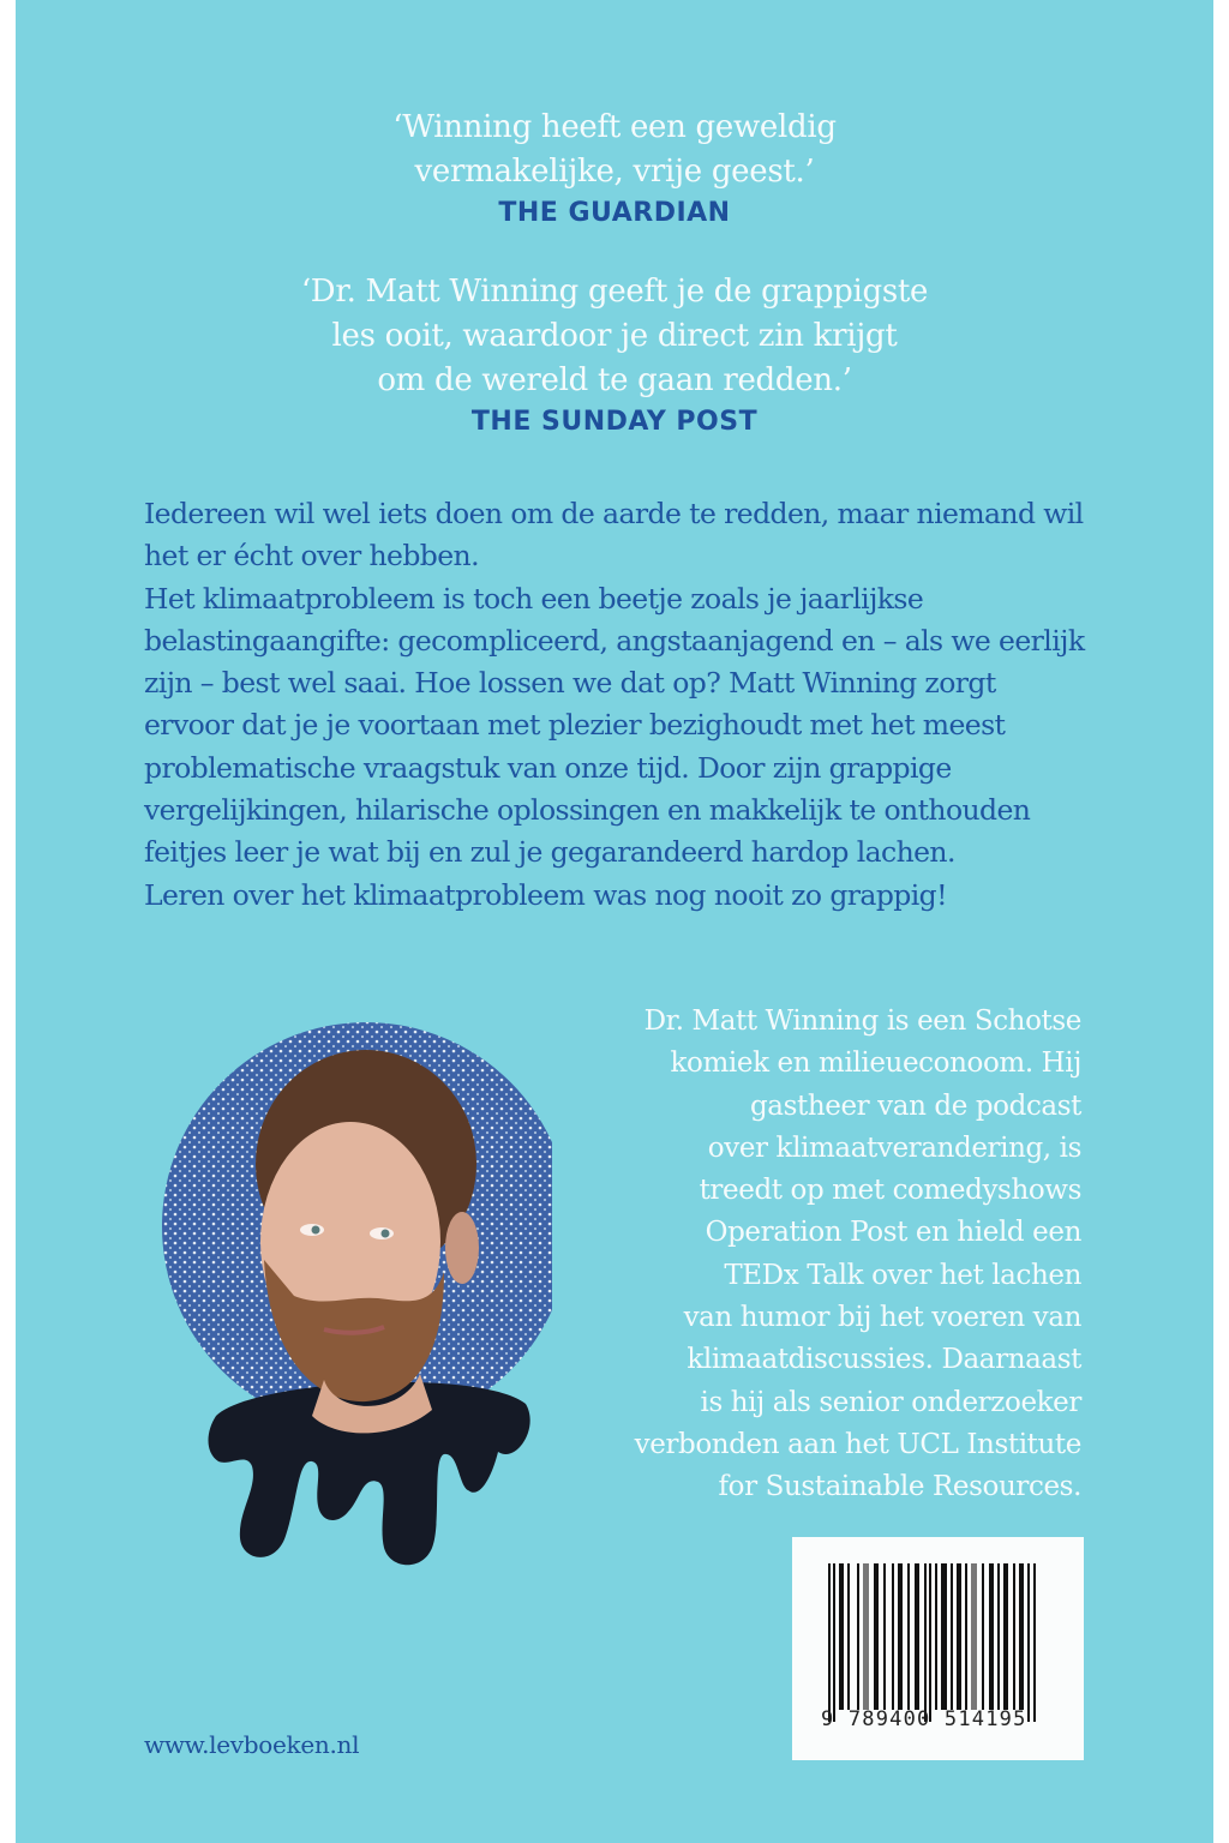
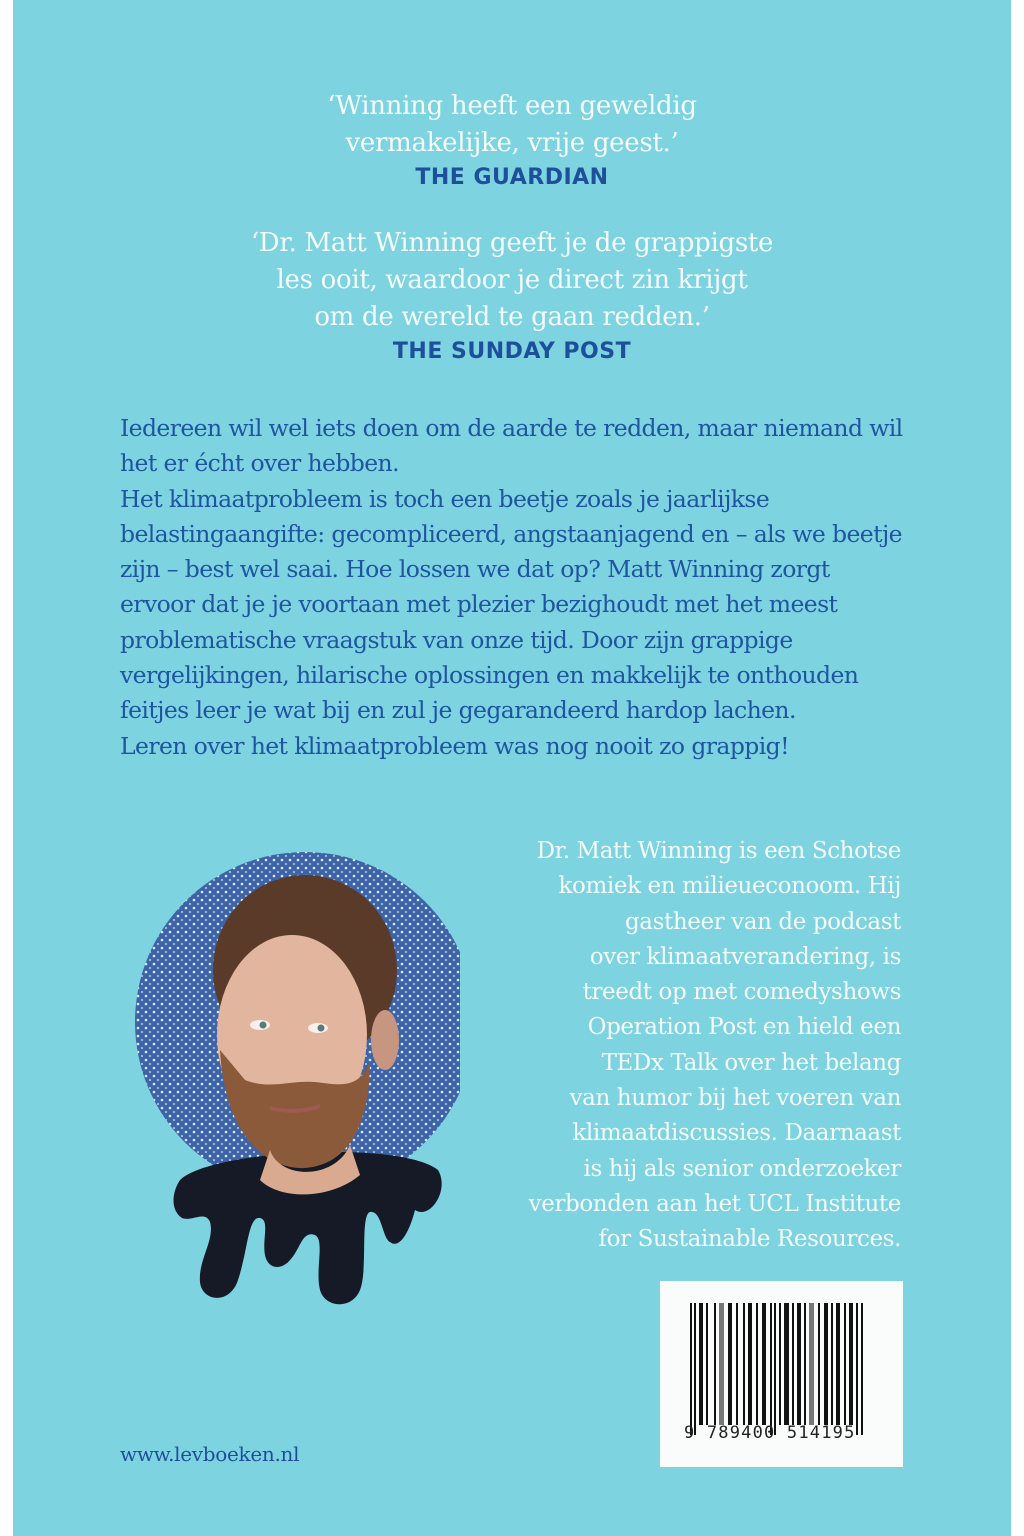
  ‘Winning heeft een geweldig
  vermakelijke, vrije geest.’
  THE GUARDIAN
  ‘Dr. Matt Winning geeft je de grappigste
  les ooit, waardoor je direct zin krijgt
  om de wereld te gaan redden.’
  THE SUNDAY POST
  Iedereen wil wel iets doen om de aarde te redden, maar niemand wil het er écht over hebben.
- Het klimaatprobleem is toch een beetje zoals je jaarlijkse belastingaangifte: gecompliceerd, angstaanjagend en – als we eerlijk zijn – best wel saai. Hoe lossen we dat op? Matt Winning zorgt ervoor dat je je voortaan met plezier bezig­houdt met het meest problematische vraagstuk van onze tijd. Door zijn grappige vergelijkingen, hilarische oplossin­gen en makkelijk te onthouden feitjes leer je wat bij en zul je gegarandeerd hardop lachen.
+ Het klimaatprobleem is toch een beetje zoals je jaarlijkse belastingaangifte: gecompliceerd, angstaanjagend en – als we beetje zijn – best wel saai. Hoe lossen we dat op? Matt Winning zorgt ervoor dat je je voortaan met plezier bezig­houdt met het meest problematische vraagstuk van onze tijd. Door zijn grappige vergelijkingen, hilarische oplossin­gen en makkelijk te onthouden feitjes leer je wat bij en zul je gegarandeerd hardop lachen.
  Leren over het klimaatprobleem was nog nooit zo grappig!
  Dr. Matt Winning is een Schotse
  komiek en milieueconoom. Hij
  gastheer van de podcast
  over klimaatverandering, is
  treedt op met comedyshows
  Operation Post en hield een
- TEDx Talk over het lachen
+ TEDx Talk over het belang
  van humor bij het voeren van
  klimaatdiscussies. Daarnaast
  is hij als senior onderzoeker
  verbonden aan het UCL Institute
  for Sustainable Resources.
  9 789400 514195
  www.levboeken.nl
